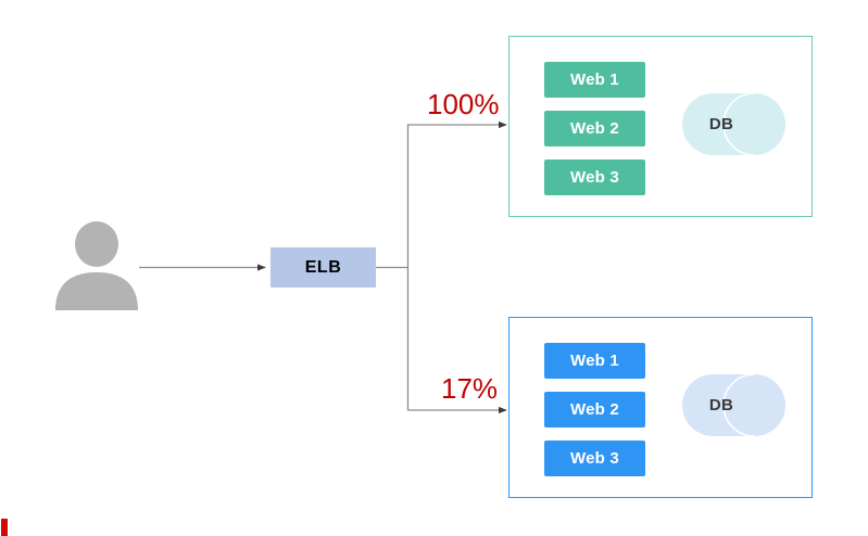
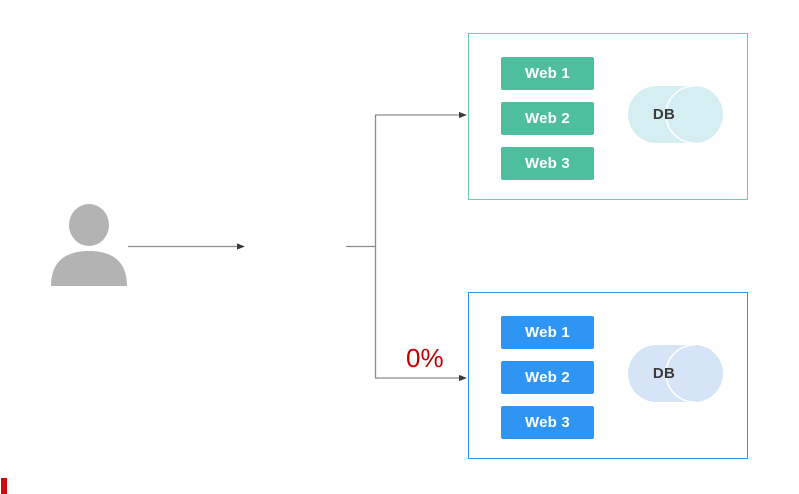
- ELB
- 100%
- 17%
+ 0%
  Web 1
  Web 2
  Web 3
  DB
  Web 1
  Web 2
  Web 3
  DB
